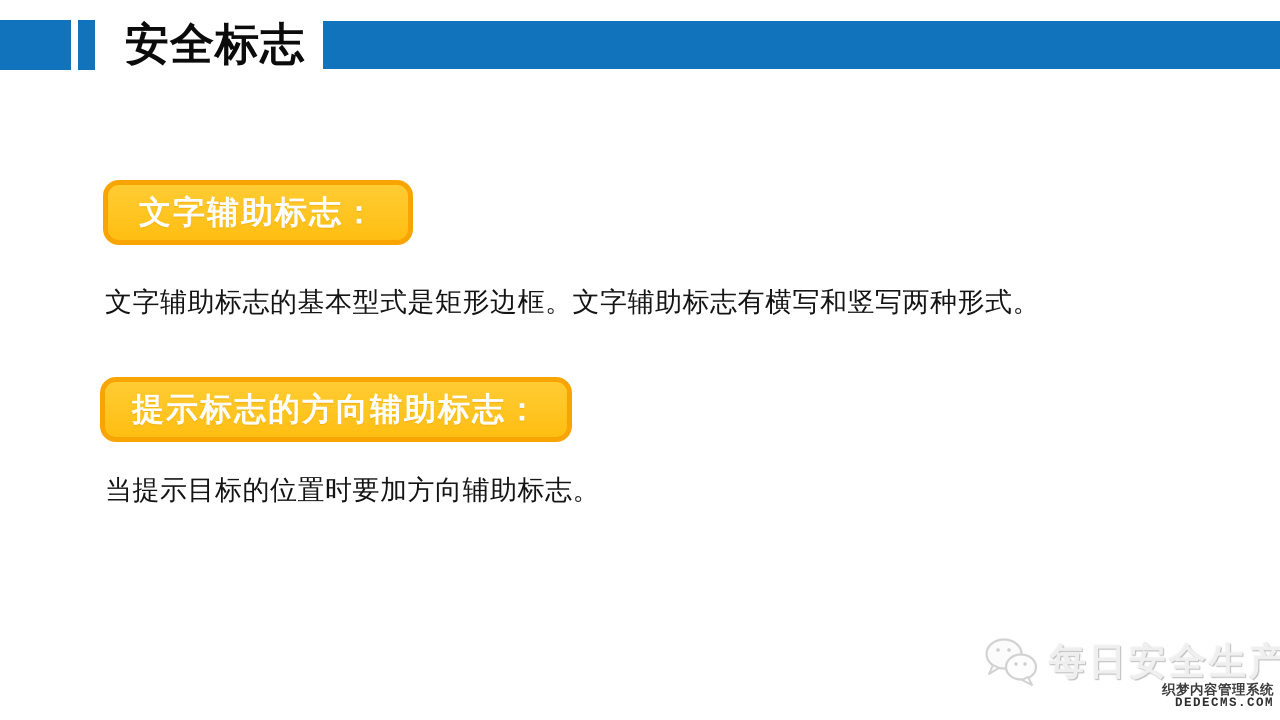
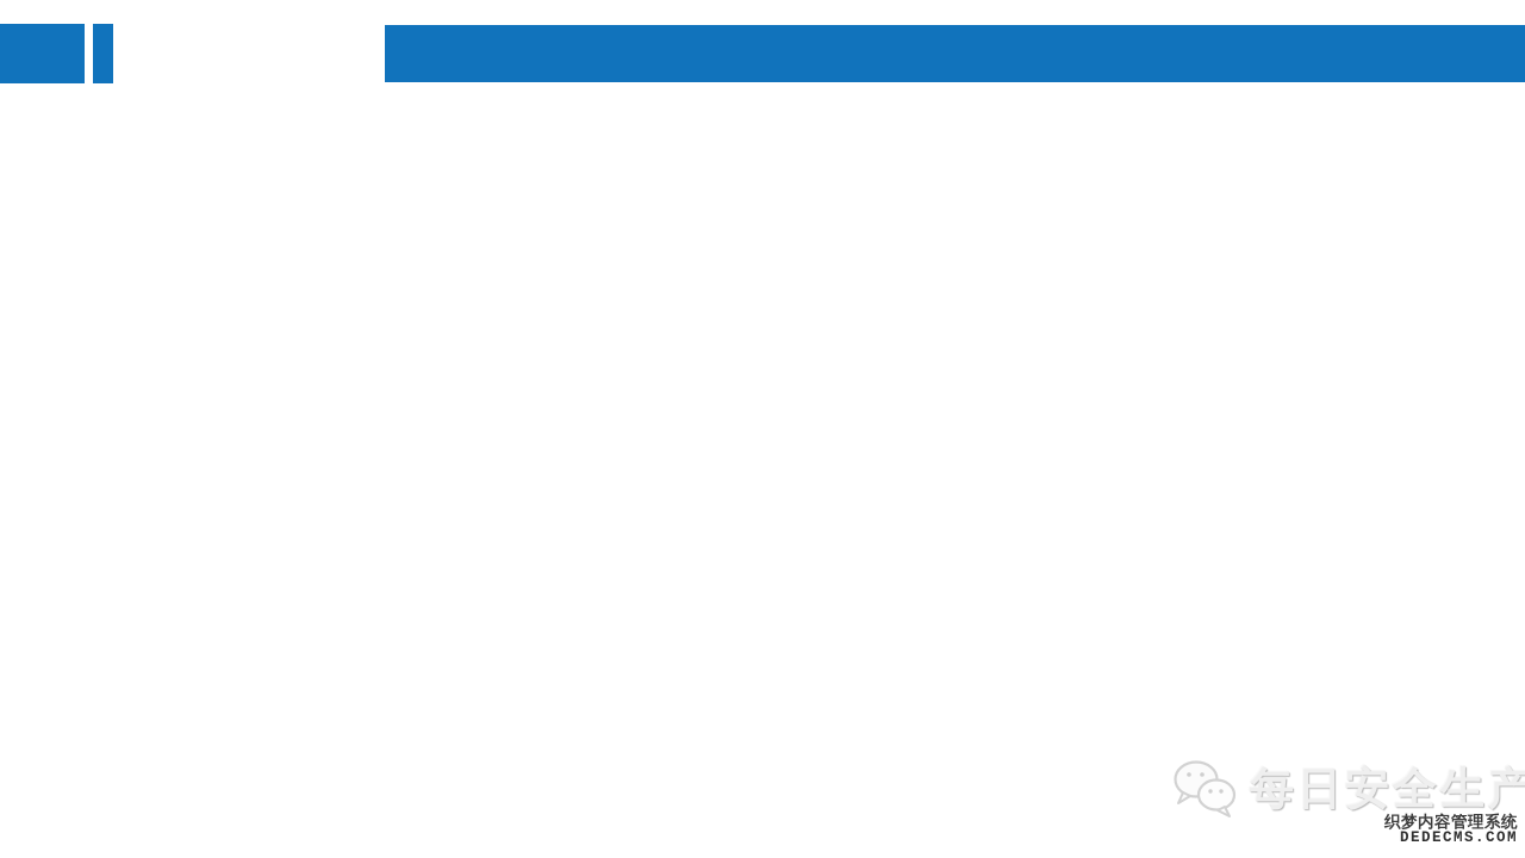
- 安全标志
- 文字辅助标志：
- 文字辅助标志的基本型式是矩形边框。文字辅助标志有横写和竖写两种形式。
- 提示标志的方向辅助标志：
- 当提示目标的位置时要加方向辅助标志。
  每日安全生产
  织梦内容管理系统
  DEDECMS.COM
